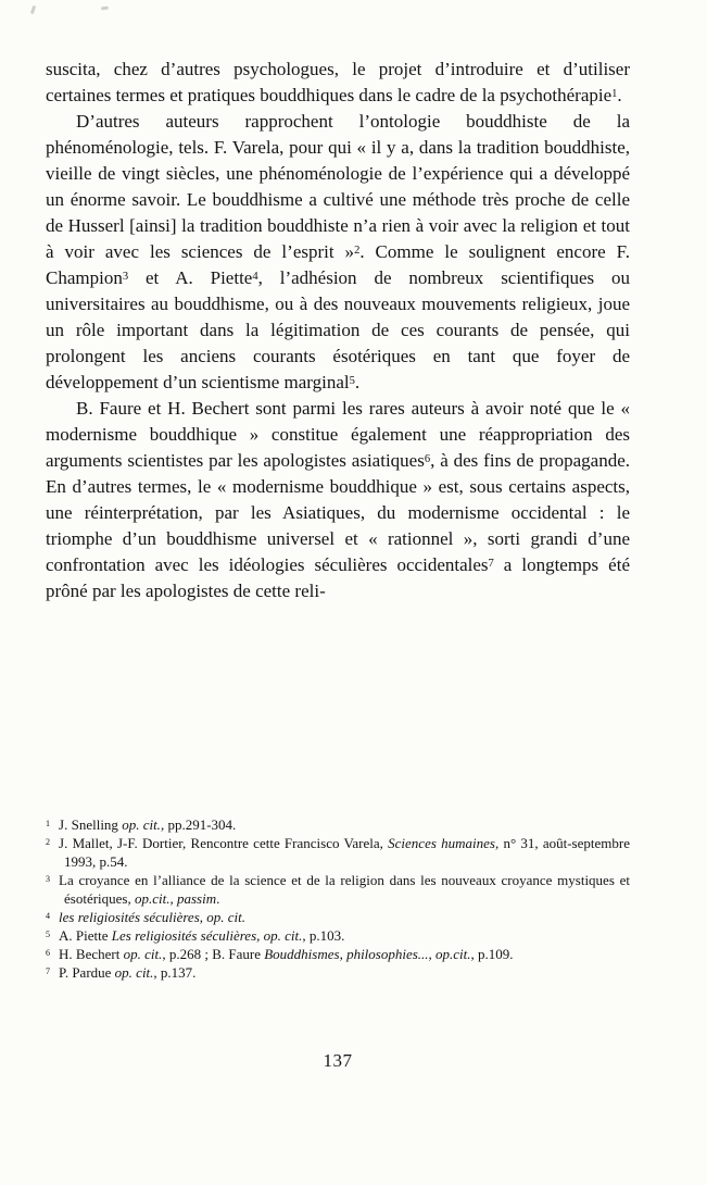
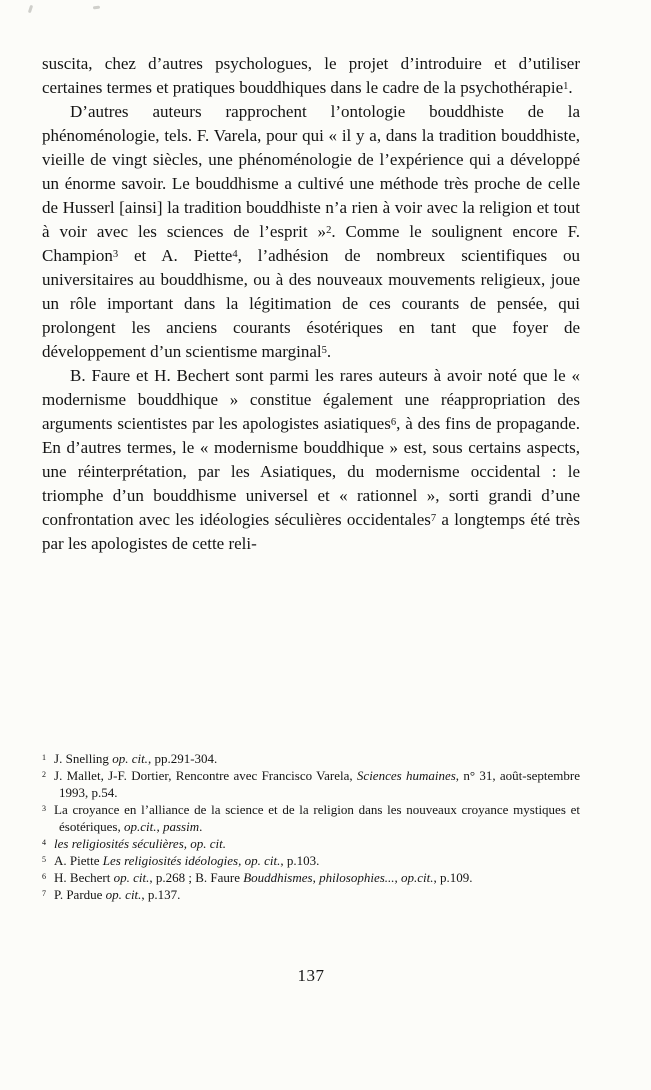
  suscita, chez d’autres psychologues, le projet d’introduire et d’utiliser certaines termes et pratiques bouddhiques dans le cadre de la psychothérapie1.
  D’autres auteurs rapprochent l’ontologie bouddhiste de la phénoménologie, tels. F. Varela, pour qui « il y a, dans la tradition bouddhiste, vieille de vingt siècles, une phénoménologie de l’expérience qui a développé un énorme savoir. Le bouddhisme a cultivé une méthode très proche de celle de Husserl [ainsi] la tradition bouddhiste n’a rien à voir avec la religion et tout à voir avec les sciences de l’esprit »2. Comme le soulignent encore F. Champion3 et A. Piette4, l’adhésion de nombreux scientifiques ou universitaires au bouddhisme, ou à des nouveaux mouvements religieux, joue un rôle important dans la légitimation de ces courants de pensée, qui prolongent les anciens courants ésotériques en tant que foyer de développement d’un scientisme marginal5.
- B. Faure et H. Bechert sont parmi les rares auteurs à avoir noté que le « modernisme bouddhique » constitue également une réappropriation des arguments scientistes par les apologistes asiatiques6, à des fins de propagande. En d’autres termes, le « modernisme bouddhique » est, sous certains aspects, une réinterprétation, par les Asiatiques, du modernisme occidental : le triomphe d’un bouddhisme universel et « rationnel », sorti grandi d’une confrontation avec les idéologies séculières occidentales7 a longtemps été prôné par les apologistes de cette reli-
+ B. Faure et H. Bechert sont parmi les rares auteurs à avoir noté que le « modernisme bouddhique » constitue également une réappropriation des arguments scientistes par les apologistes asiatiques6, à des fins de propagande. En d’autres termes, le « modernisme bouddhique » est, sous certains aspects, une réinterprétation, par les Asiatiques, du modernisme occidental : le triomphe d’un bouddhisme universel et « rationnel », sorti grandi d’une confrontation avec les idéologies séculières occidentales7 a longtemps été très par les apologistes de cette reli-
  1 J. Snelling op. cit., pp.291-304.
- 2 J. Mallet, J-F. Dortier, Rencontre cette Francisco Varela, Sciences humaines, n° 31, août-septembre 1993, p.54.
+ 2 J. Mallet, J-F. Dortier, Rencontre avec Francisco Varela, Sciences humaines, n° 31, août-septembre 1993, p.54.
  3 La croyance en l’alliance de la science et de la religion dans les nouveaux croyance mystiques et ésotériques, op.cit., passim.
  4 les religiosités séculières, op. cit.
- 5 A. Piette Les religiosités séculières, op. cit., p.103.
+ 5 A. Piette Les religiosités idéologies, op. cit., p.103.
  6 H. Bechert op. cit., p.268 ; B. Faure Bouddhismes, philosophies..., op.cit., p.109.
  7 P. Pardue op. cit., p.137.
  137
